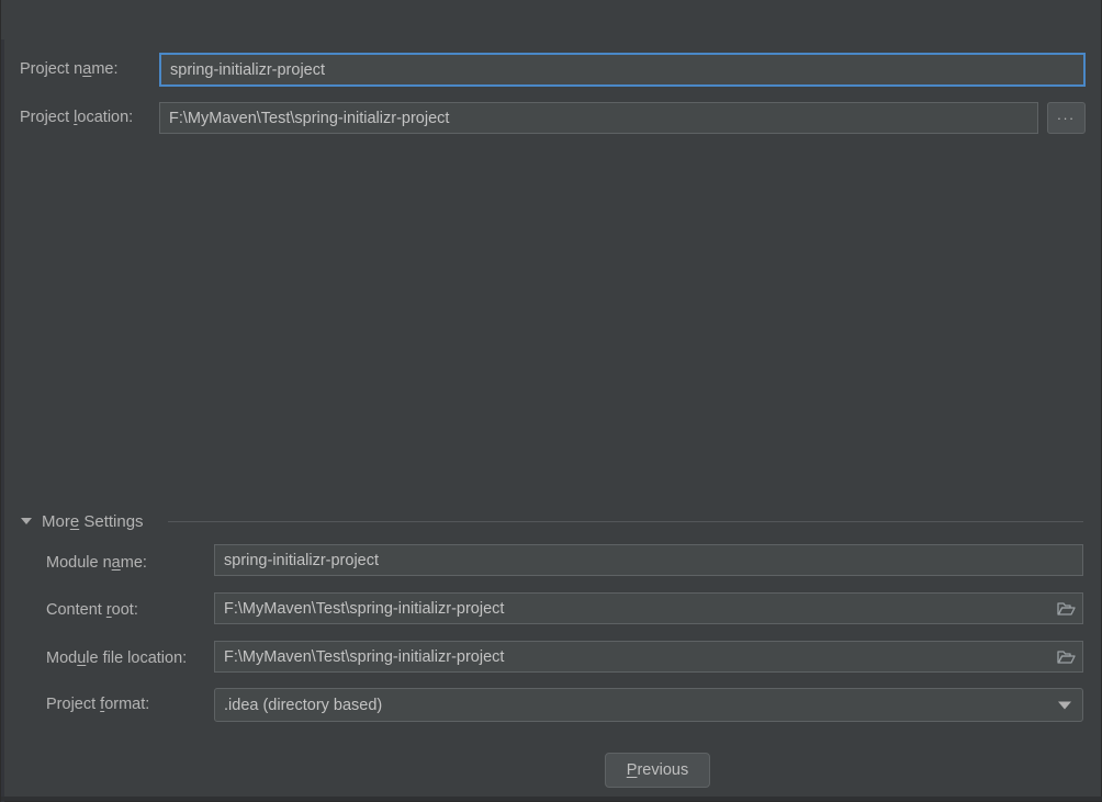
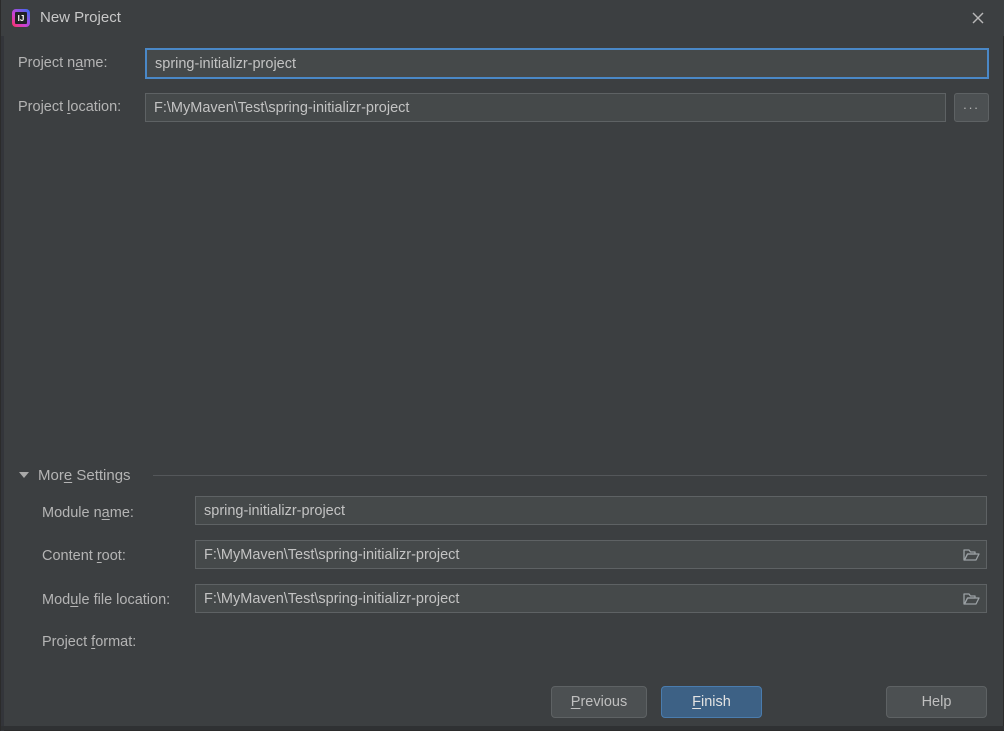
+ IJ
+ New Project
  Project name:
  spring-initializr-project
  Project location:
  F:\MyMaven\Test\spring-initializr-project
  ...
  More Settings
  Module name:
  spring-initializr-project
  Content root:
  F:\MyMaven\Test\spring-initializr-project
  Module file location:
  F:\MyMaven\Test\spring-initializr-project
  Project format:
- .idea (directory based)
  P
  revious
+ F
+ inish
+ Help
